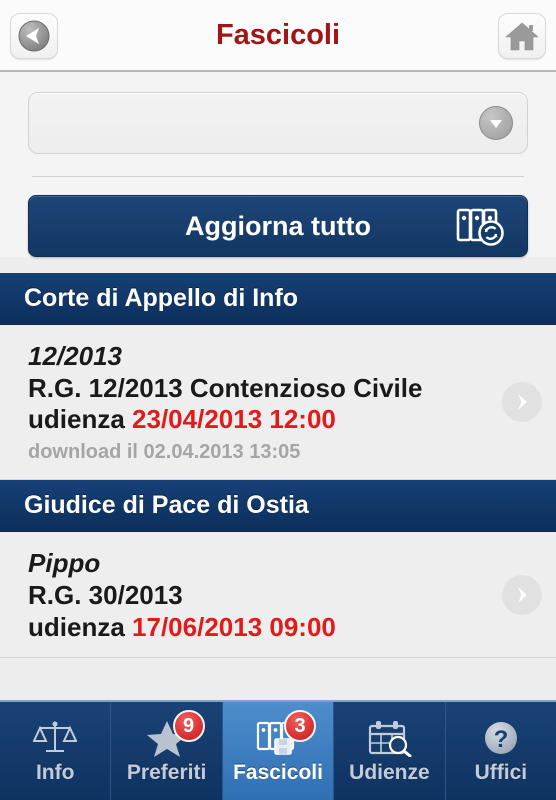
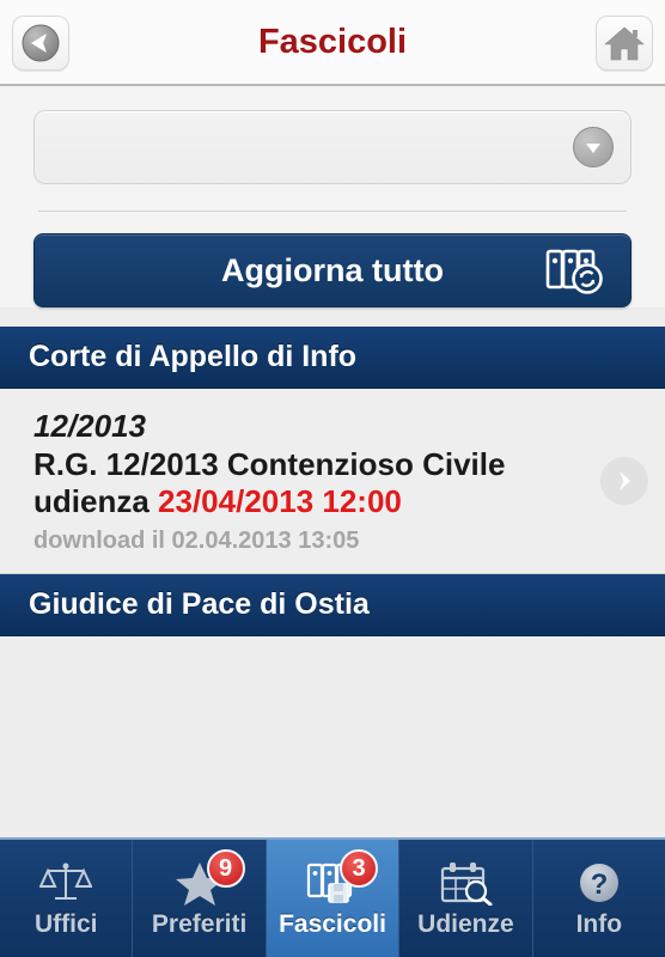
  Fascicoli
  Aggiorna tutto
  Corte di Appello di Info
  12/2013
  R.G. 12/2013 Contenzioso Civile
  udienza 23/04/2013 12:00
  download il 02.04.2013 13:05
  Giudice di Pace di Ostia
- Pippo
- R.G. 30/2013
- udienza 17/06/2013 09:00
- Info
+ Uffici
  Preferiti
  9
  Fascicoli
  3
  Udienze
  ?
- Uffici
+ Info
